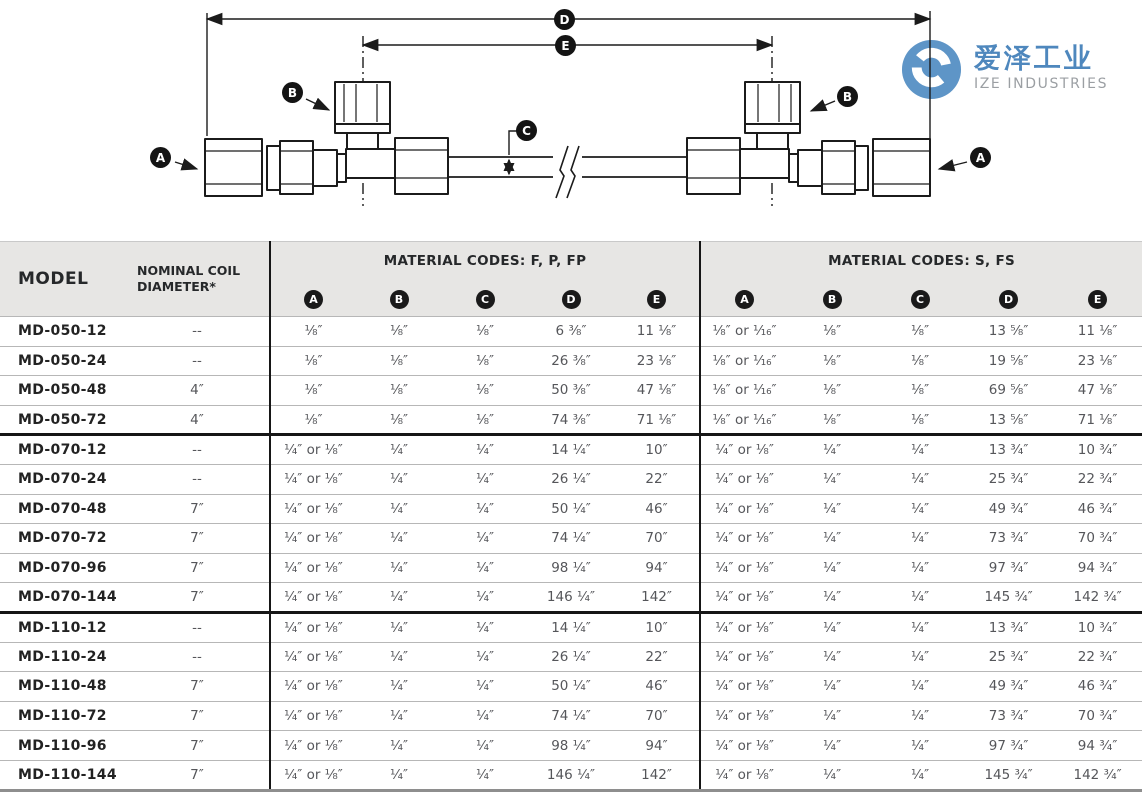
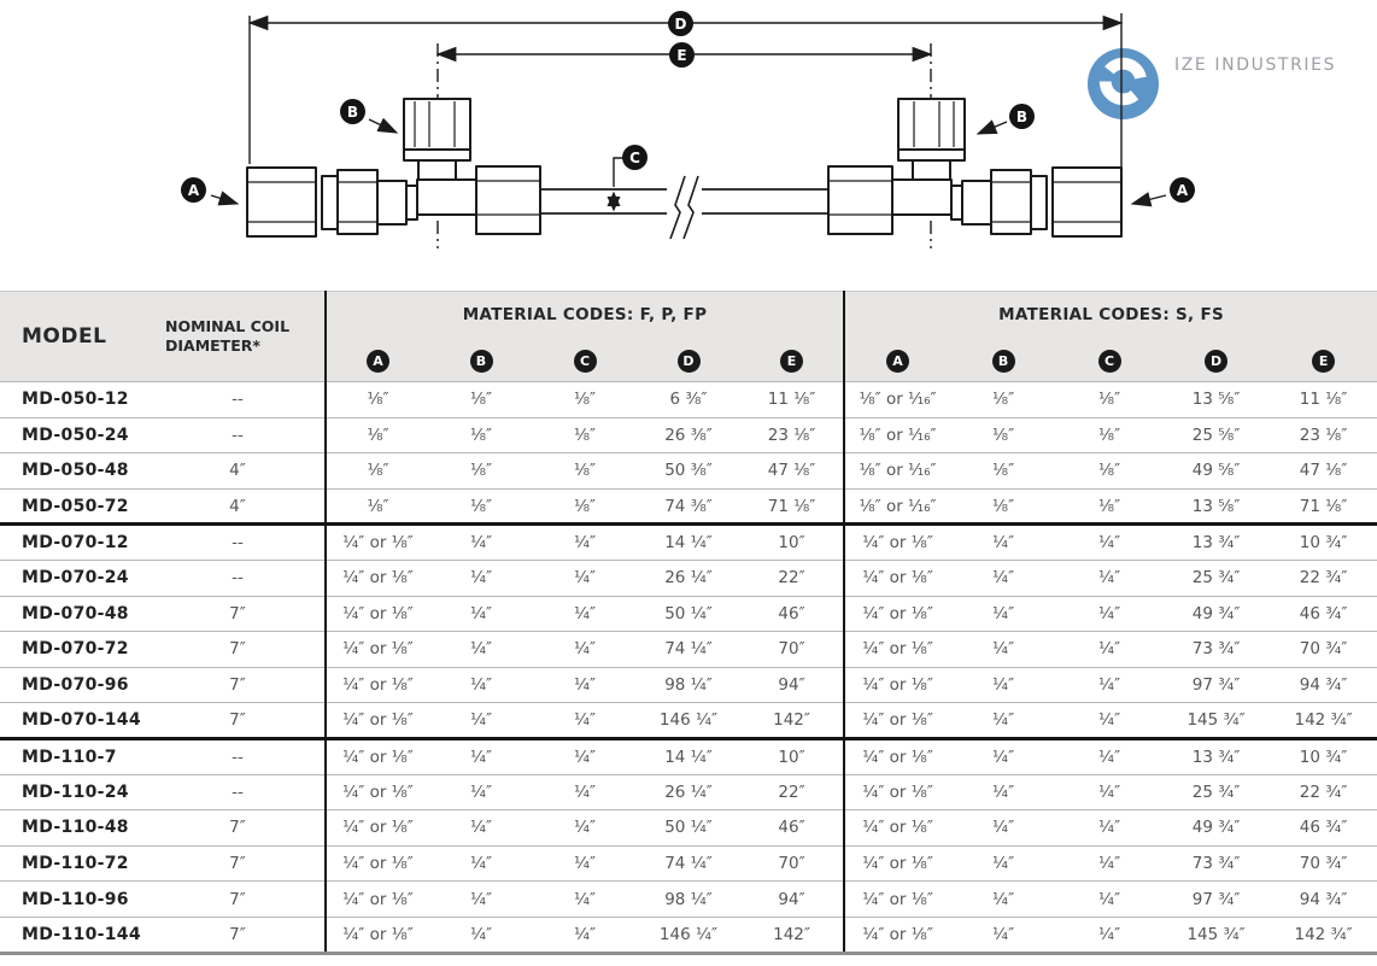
- 爱泽工业
  IZE INDUSTRIES
  A
  A
  B
  B
  C
  D
  E
  MODEL	NOMINAL COIL DIAMETER*	MATERIAL CODES: F, P, FP	MATERIAL CODES: S, FS
  A	B	C	D	E	A	B	C	D	E
  MD-050-12	--	¹⁄₈″	¹⁄₈″	¹⁄₈″	6 ³⁄₈″	11 ¹⁄₈″	¹⁄₈″ or ¹⁄₁₆″	¹⁄₈″	¹⁄₈″	13 ⁵⁄₈″	11 ¹⁄₈″
- MD-050-24	--	¹⁄₈″	¹⁄₈″	¹⁄₈″	26 ³⁄₈″	23 ¹⁄₈″	¹⁄₈″ or ¹⁄₁₆″	¹⁄₈″	¹⁄₈″	19 ⁵⁄₈″	23 ¹⁄₈″
+ MD-050-24	--	¹⁄₈″	¹⁄₈″	¹⁄₈″	26 ³⁄₈″	23 ¹⁄₈″	¹⁄₈″ or ¹⁄₁₆″	¹⁄₈″	¹⁄₈″	25 ⁵⁄₈″	23 ¹⁄₈″
- MD-050-48	4″	¹⁄₈″	¹⁄₈″	¹⁄₈″	50 ³⁄₈″	47 ¹⁄₈″	¹⁄₈″ or ¹⁄₁₆″	¹⁄₈″	¹⁄₈″	69 ⁵⁄₈″	47 ¹⁄₈″
+ MD-050-48	4″	¹⁄₈″	¹⁄₈″	¹⁄₈″	50 ³⁄₈″	47 ¹⁄₈″	¹⁄₈″ or ¹⁄₁₆″	¹⁄₈″	¹⁄₈″	49 ⁵⁄₈″	47 ¹⁄₈″
  MD-050-72	4″	¹⁄₈″	¹⁄₈″	¹⁄₈″	74 ³⁄₈″	71 ¹⁄₈″	¹⁄₈″ or ¹⁄₁₆″	¹⁄₈″	¹⁄₈″	13 ⁵⁄₈″	71 ¹⁄₈″
  MD-070-12	--	¹⁄₄″ or ¹⁄₈″	¹⁄₄″	¹⁄₄″	14 ¹⁄₄″	10″	¹⁄₄″ or ¹⁄₈″	¹⁄₄″	¹⁄₄″	13 ³⁄₄″	10 ³⁄₄″
  MD-070-24	--	¹⁄₄″ or ¹⁄₈″	¹⁄₄″	¹⁄₄″	26 ¹⁄₄″	22″	¹⁄₄″ or ¹⁄₈″	¹⁄₄″	¹⁄₄″	25 ³⁄₄″	22 ³⁄₄″
  MD-070-48	7″	¹⁄₄″ or ¹⁄₈″	¹⁄₄″	¹⁄₄″	50 ¹⁄₄″	46″	¹⁄₄″ or ¹⁄₈″	¹⁄₄″	¹⁄₄″	49 ³⁄₄″	46 ³⁄₄″
  MD-070-72	7″	¹⁄₄″ or ¹⁄₈″	¹⁄₄″	¹⁄₄″	74 ¹⁄₄″	70″	¹⁄₄″ or ¹⁄₈″	¹⁄₄″	¹⁄₄″	73 ³⁄₄″	70 ³⁄₄″
  MD-070-96	7″	¹⁄₄″ or ¹⁄₈″	¹⁄₄″	¹⁄₄″	98 ¹⁄₄″	94″	¹⁄₄″ or ¹⁄₈″	¹⁄₄″	¹⁄₄″	97 ³⁄₄″	94 ³⁄₄″
  MD-070-144	7″	¹⁄₄″ or ¹⁄₈″	¹⁄₄″	¹⁄₄″	146 ¹⁄₄″	142″	¹⁄₄″ or ¹⁄₈″	¹⁄₄″	¹⁄₄″	145 ³⁄₄″	142 ³⁄₄″
- MD-110-12	--	¹⁄₄″ or ¹⁄₈″	¹⁄₄″	¹⁄₄″	14 ¹⁄₄″	10″	¹⁄₄″ or ¹⁄₈″	¹⁄₄″	¹⁄₄″	13 ³⁄₄″	10 ³⁄₄″
+ MD-110-7	--	¹⁄₄″ or ¹⁄₈″	¹⁄₄″	¹⁄₄″	14 ¹⁄₄″	10″	¹⁄₄″ or ¹⁄₈″	¹⁄₄″	¹⁄₄″	13 ³⁄₄″	10 ³⁄₄″
  MD-110-24	--	¹⁄₄″ or ¹⁄₈″	¹⁄₄″	¹⁄₄″	26 ¹⁄₄″	22″	¹⁄₄″ or ¹⁄₈″	¹⁄₄″	¹⁄₄″	25 ³⁄₄″	22 ³⁄₄″
  MD-110-48	7″	¹⁄₄″ or ¹⁄₈″	¹⁄₄″	¹⁄₄″	50 ¹⁄₄″	46″	¹⁄₄″ or ¹⁄₈″	¹⁄₄″	¹⁄₄″	49 ³⁄₄″	46 ³⁄₄″
  MD-110-72	7″	¹⁄₄″ or ¹⁄₈″	¹⁄₄″	¹⁄₄″	74 ¹⁄₄″	70″	¹⁄₄″ or ¹⁄₈″	¹⁄₄″	¹⁄₄″	73 ³⁄₄″	70 ³⁄₄″
  MD-110-96	7″	¹⁄₄″ or ¹⁄₈″	¹⁄₄″	¹⁄₄″	98 ¹⁄₄″	94″	¹⁄₄″ or ¹⁄₈″	¹⁄₄″	¹⁄₄″	97 ³⁄₄″	94 ³⁄₄″
  MD-110-144	7″	¹⁄₄″ or ¹⁄₈″	¹⁄₄″	¹⁄₄″	146 ¹⁄₄″	142″	¹⁄₄″ or ¹⁄₈″	¹⁄₄″	¹⁄₄″	145 ³⁄₄″	142 ³⁄₄″
